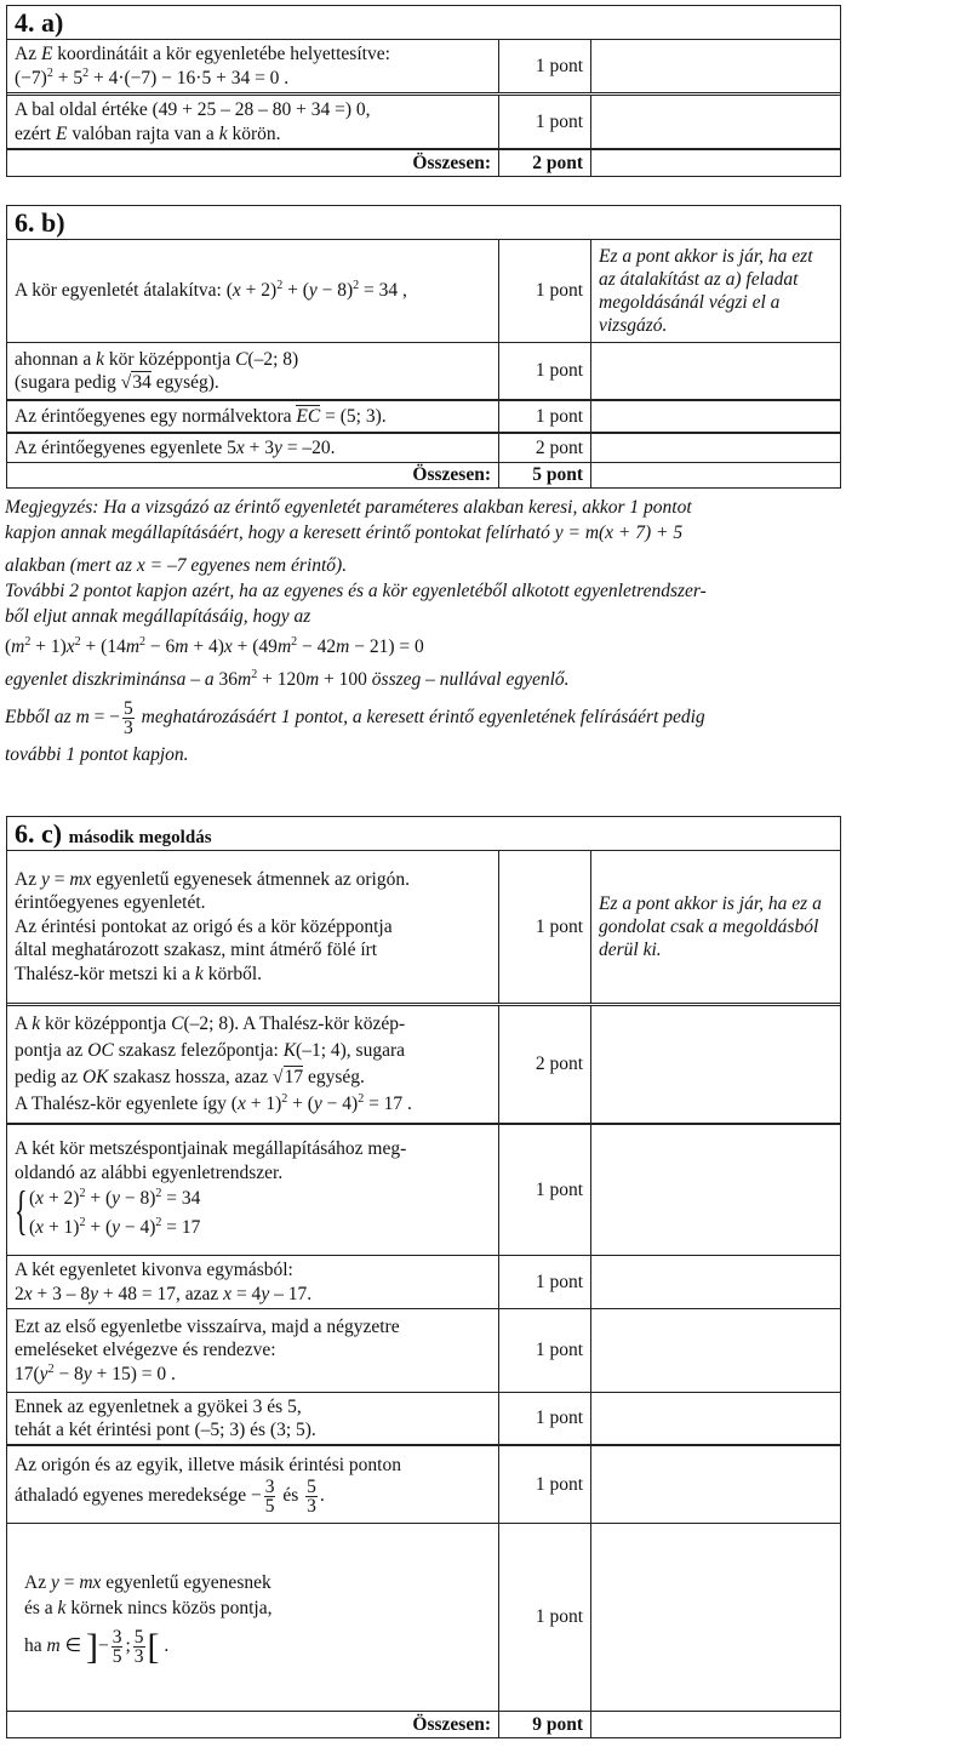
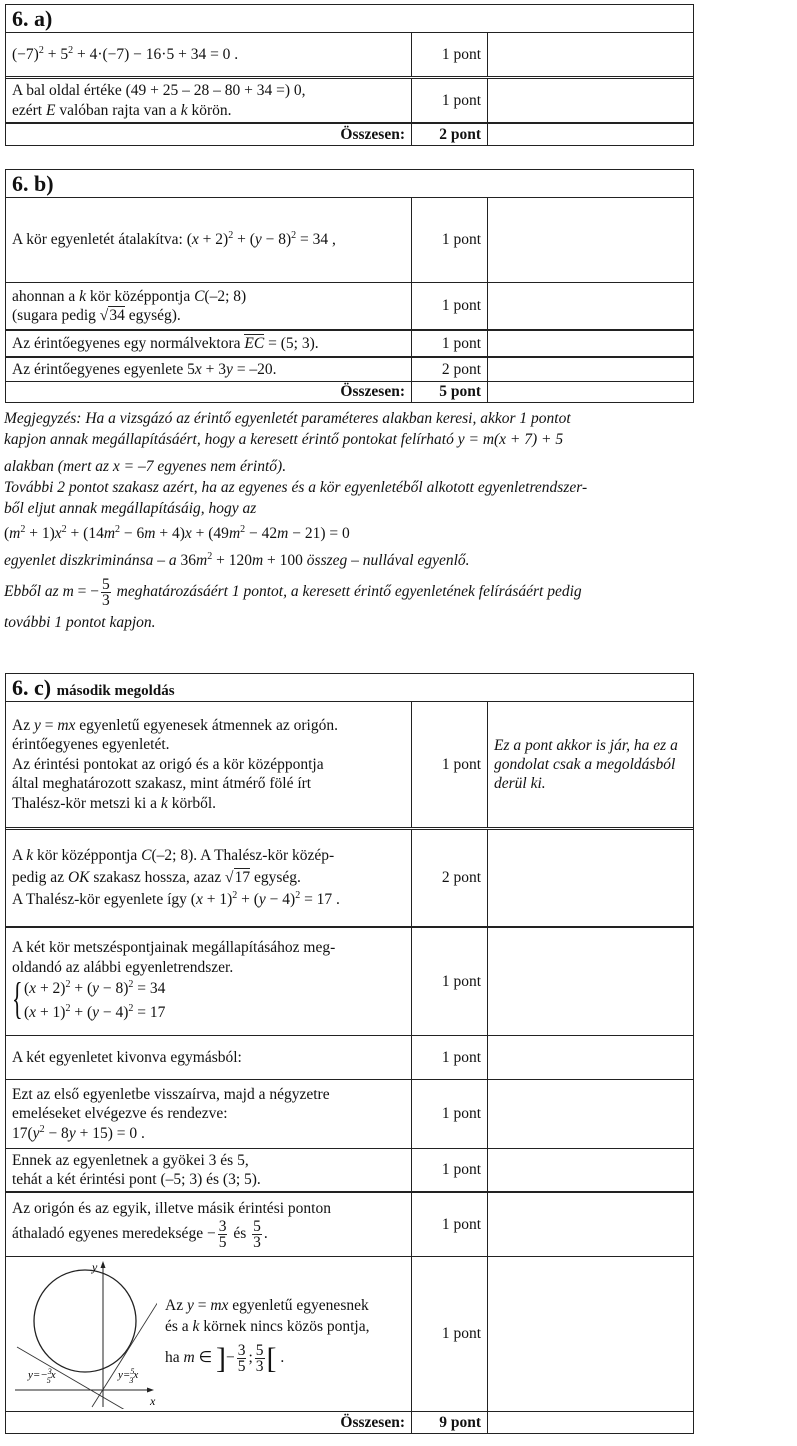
- 4. a)
+ 6. a)
- Az E koordinátáit a kör egyenletébe helyettesítve:
  (−7)2 + 52 + 4·(−7) − 16·5 + 34 = 0 .
  1 pont
  A bal oldal értéke (49 + 25 – 28 – 80 + 34 =) 0,
  ezért E valóban rajta van a k körön.
  1 pont
  Összesen:
  2 pont
  6. b)
  A kör egyenletét átalakítva: (x + 2)2 + (y − 8)2 = 34 ,
  1 pont
- Ez a pont akkor is jár, ha ezt az átalakítást az a) feladat megoldásánál végzi el a vizsgázó.
  ahonnan a k kör középpontja C(–2; 8)
  (sugara pedig √34 egység).
  1 pont
  Az érintőegyenes egy normálvektora EC = (5; 3).
  1 pont
  Az érintőegyenes egyenlete 5x + 3y = –20.
  2 pont
  Összesen:
  5 pont
  Megjegyzés: Ha a vizsgázó az érintő egyenletét paraméteres alakban keresi, akkor 1 pontot
  kapjon annak megállapításáért, hogy a keresett érintő pontokat felírható y = m(x + 7) + 5
  alakban (mert az x = –7 egyenes nem érintő).
- További 2 pontot kapjon azért, ha az egyenes és a kör egyenletéből alkotott egyenletrendszer-
+ További 2 pontot szakasz azért, ha az egyenes és a kör egyenletéből alkotott egyenletrendszer-
  ből eljut annak megállapításáig, hogy az
  (m2 + 1)x2 + (14m2 − 6m + 4)x + (49m2 − 42m − 21) = 0
  egyenlet diszkriminánsa – a 36m2 + 120m + 100 összeg – nullával egyenlő.
  Ebből az m = −
  5
  3
  meghatározásáért 1 pontot, a keresett érintő egyenletének felírásáért pedig
  további 1 pontot kapjon.
  6. c) második megoldás
  Az y = mx egyenletű egyenesek átmennek az origón.
  érintőegyenes egyenletét.
  Az érintési pontokat az origó és a kör középpontja
  által meghatározott szakasz, mint átmérő fölé írt
  Thalész-kör metszi ki a k körből.
  1 pont
  Ez a pont akkor is jár, ha ez a gondolat csak a megoldásból derül ki.
  A k kör középpontja C(–2; 8). A Thalész-kör közép-
- pontja az OC szakasz felezőpontja: K(–1; 4), sugara
  pedig az OK szakasz hossza, azaz √17 egység.
  A Thalész-kör egyenlete így (x + 1)2 + (y − 4)2 = 17 .
  2 pont
  A két kör metszéspontjainak megállapításához meg-
  oldandó az alábbi egyenletrendszer.
  {
  (x + 2)2 + (y − 8)2 = 34
  (x + 1)2 + (y − 4)2 = 17
  1 pont
  A két egyenletet kivonva egymásból:
- 2x + 3 – 8y + 48 = 17, azaz x = 4y – 17.
  1 pont
  Ezt az első egyenletbe visszaírva, majd a négyzetre
  emeléseket elvégezve és rendezve:
  17(y2 − 8y + 15) = 0 .
  1 pont
  Ennek az egyenletnek a gyökei 3 és 5,
  tehát a két érintési pont (–5; 3) és (3; 5).
  1 pont
  Az origón és az egyik, illetve másik érintési ponton
  áthaladó egyenes meredeksége −
  3
  5
  és
  5
  3
  .
  1 pont
+ y
+ x
+ y=−3 5 x
+ y=5 3 x
  Az y = mx egyenletű egyenesnek
  és a k körnek nincs közös pontja,
  ha m ∈ ]−
  3
  5
  ;
  5
  3
  [ .
  1 pont
  Összesen:
  9 pont
